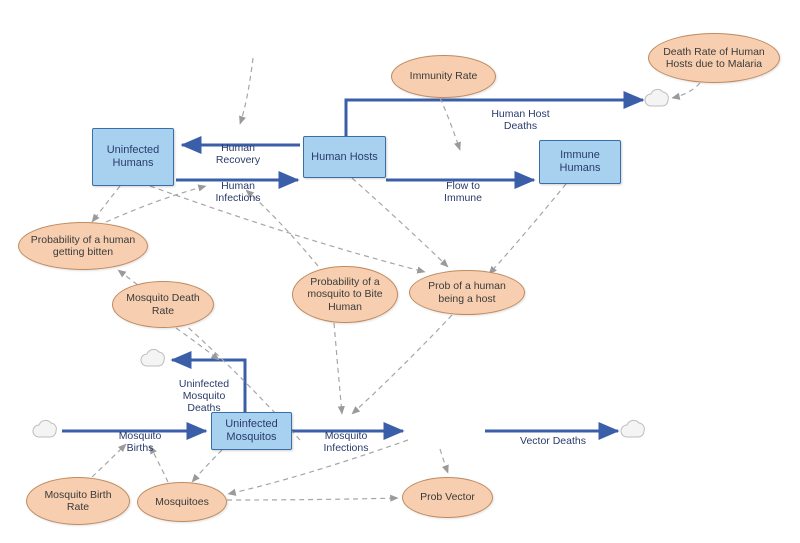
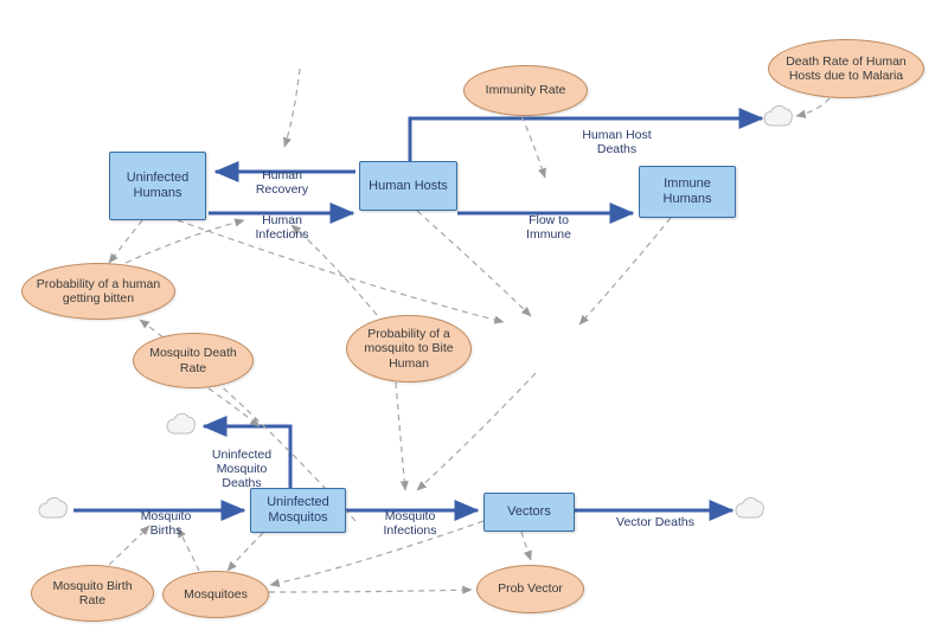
  Uninfected
  Humans
  Human Hosts
  Immune
  Humans
  Uninfected
  Mosquitos
+ Vectors
  Immunity Rate
  Death Rate of Human
  Hosts due to Malaria
  Probability of a human
  getting bitten
  Mosquito Death
  Rate
  Probability of a
  mosquito to Bite
  Human
- Prob of a human
- being a host
  Mosquito Birth
  Rate
  Mosquitoes
  Prob Vector
  Human
  Recovery
  Human
  Infections
  Human Host
  Deaths
  Flow to
  Immune
  Uninfected
  Mosquito
  Deaths
  Mosquito
  Births
  Mosquito
  Infections
  Vector Deaths
